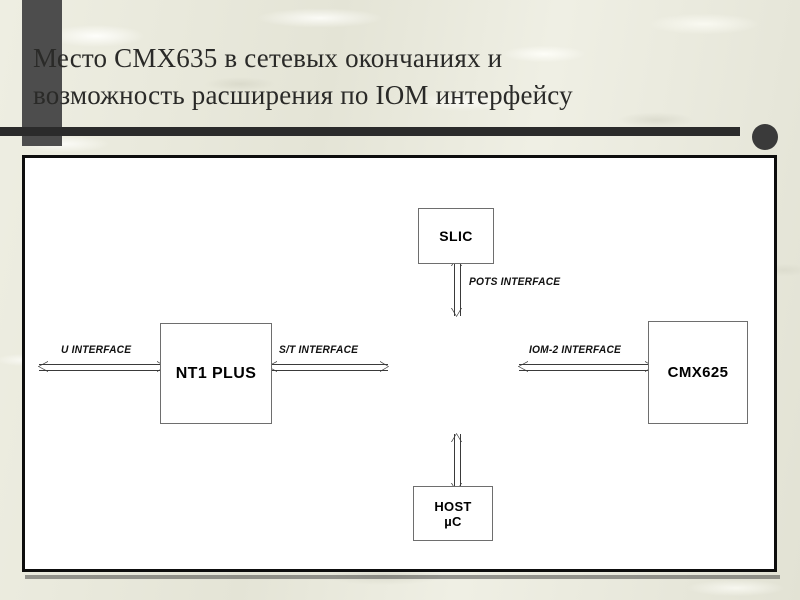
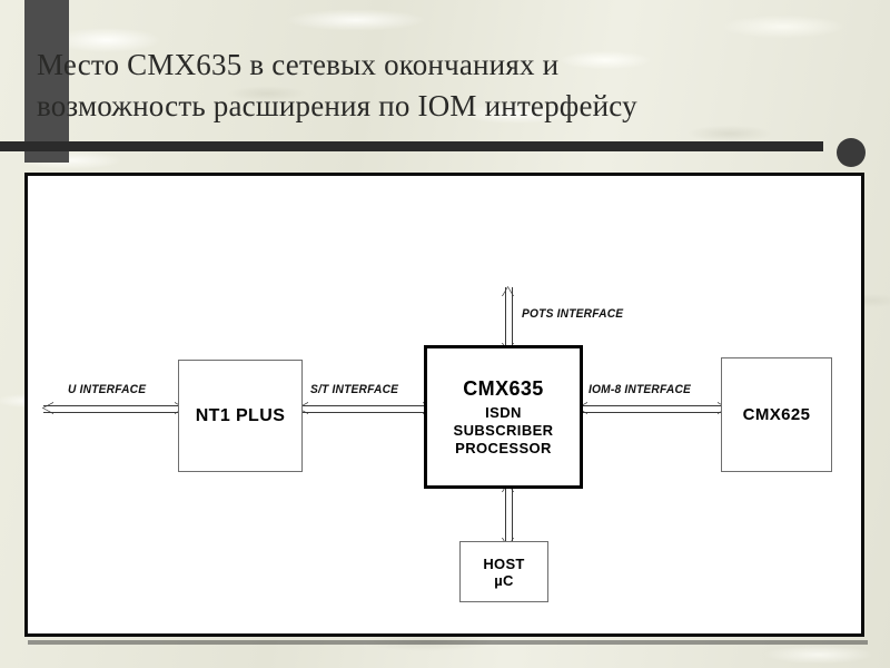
  Место CMX635 в сетевых окончаниях и
  возможность расширения по IOM интерфейсу
  U INTERFACE
  S/T INTERFACE
- IOM-2 INTERFACE
+ IOM-8 INTERFACE
  POTS INTERFACE
- SLIC
  NT1 PLUS
+ CMX635
+ ISDN
+ SUBSCRIBER
+ PROCESSOR
  CMX625
  HOST
  µC
